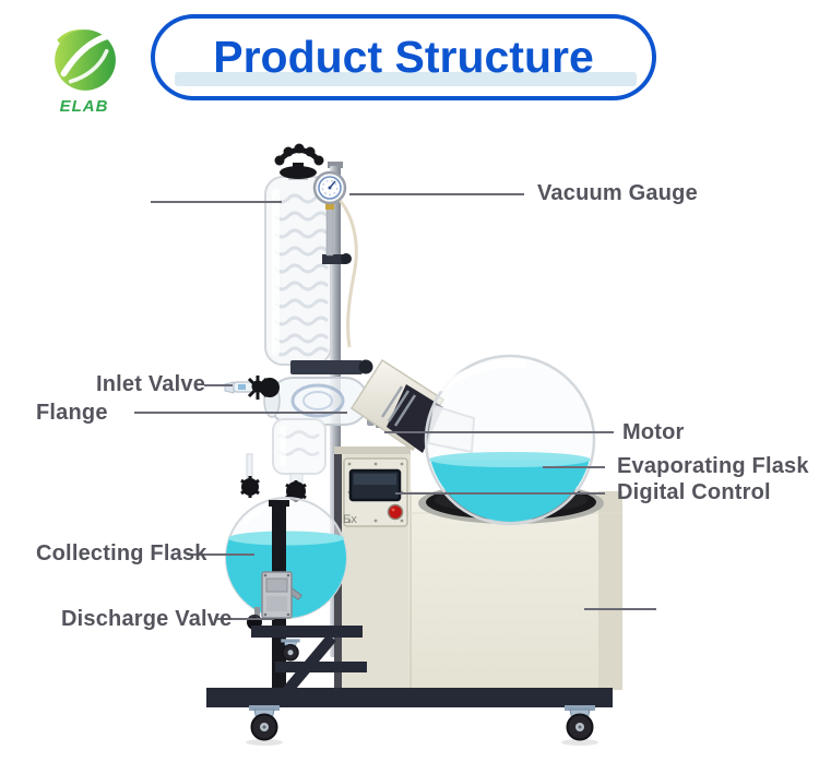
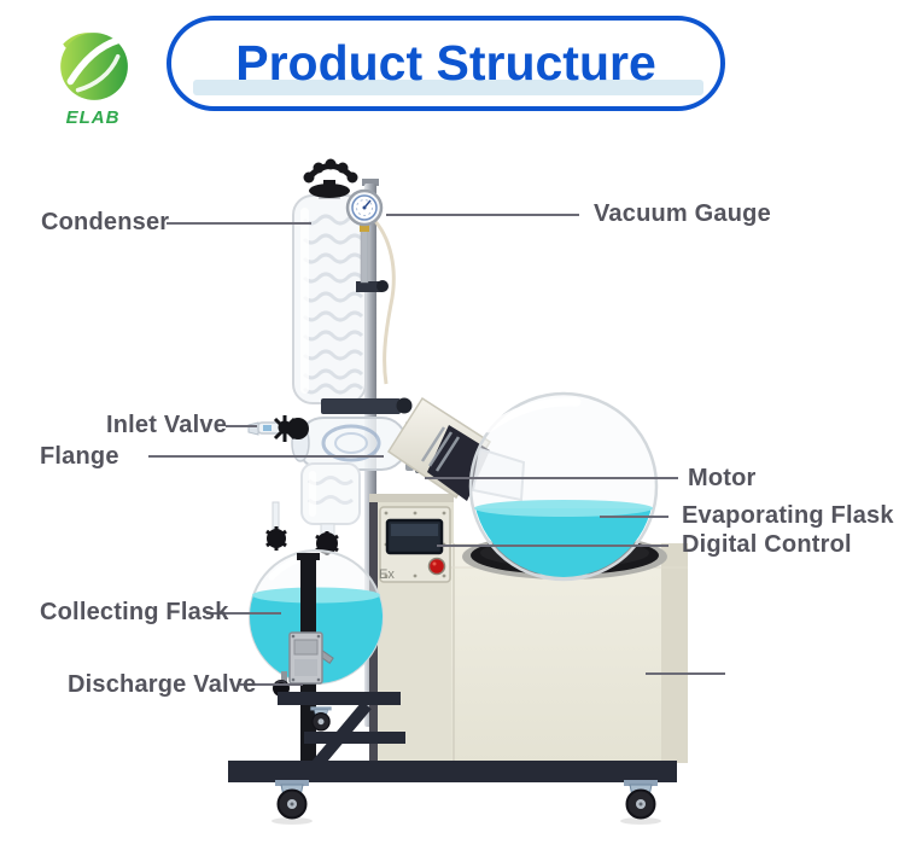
  Ex
  ELAB
  Product Structure
+ Condenser
  Vacuum Gauge
  Inlet Valve
  Flange
  Motor
  Evaporating Flask
  Digital Control
  Collecting Flask
  Discharge Valve
